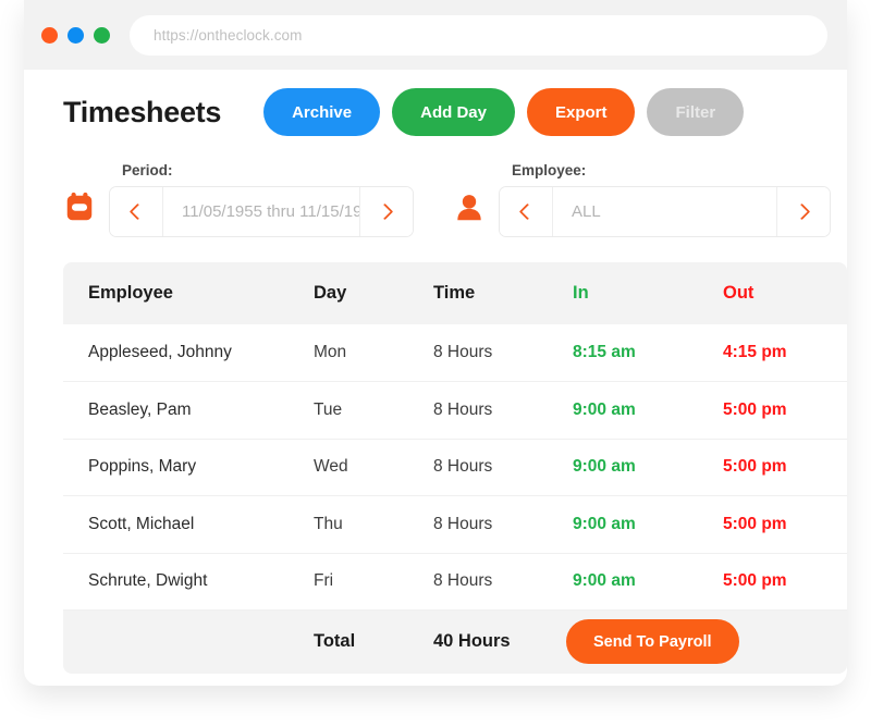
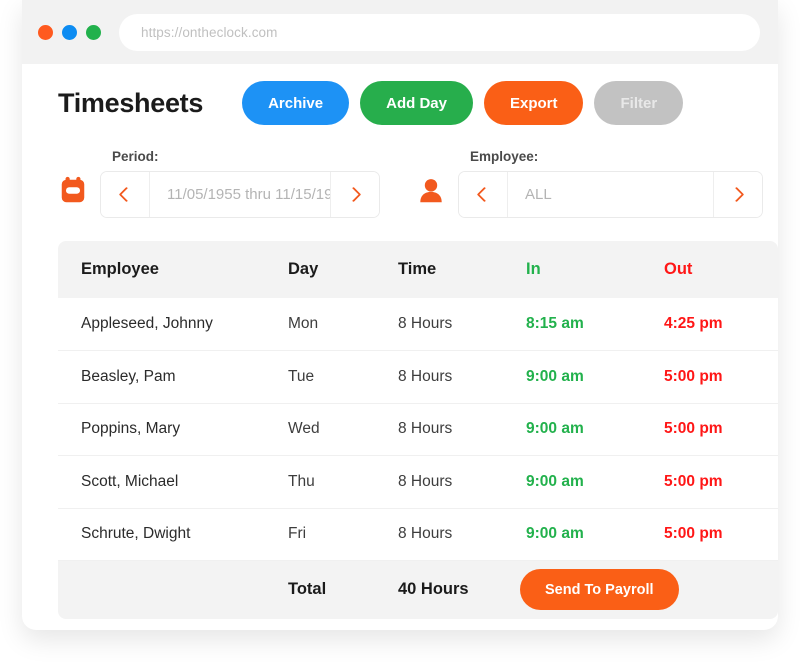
  https://ontheclock.com
  Timesheets
  Archive
  Add Day
  Export
  Filter
  Period:
  11/05/1955 thru 11/15/19
  Employee:
  ALL
  Employee	Day	Time	In	Out
- Appleseed, Johnny	Mon	8 Hours	8:15 am	4:15 pm
+ Appleseed, Johnny	Mon	8 Hours	8:15 am	4:25 pm
  Beasley, Pam	Tue	8 Hours	9:00 am	5:00 pm
  Poppins, Mary	Wed	8 Hours	9:00 am	5:00 pm
  Scott, Michael	Thu	8 Hours	9:00 am	5:00 pm
  Schrute, Dwight	Fri	8 Hours	9:00 am	5:00 pm
  	Total	40 Hours	Send To Payroll
